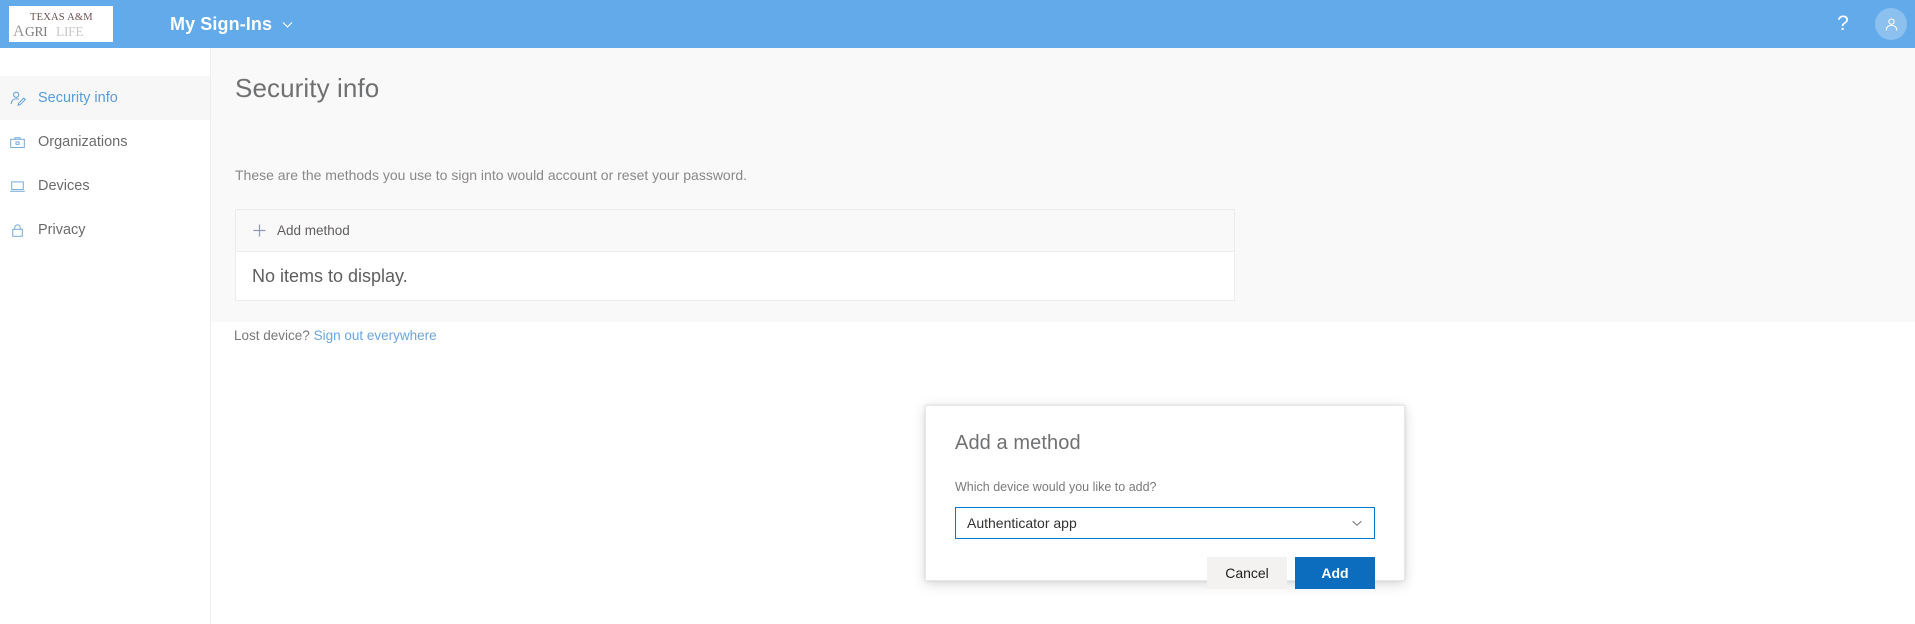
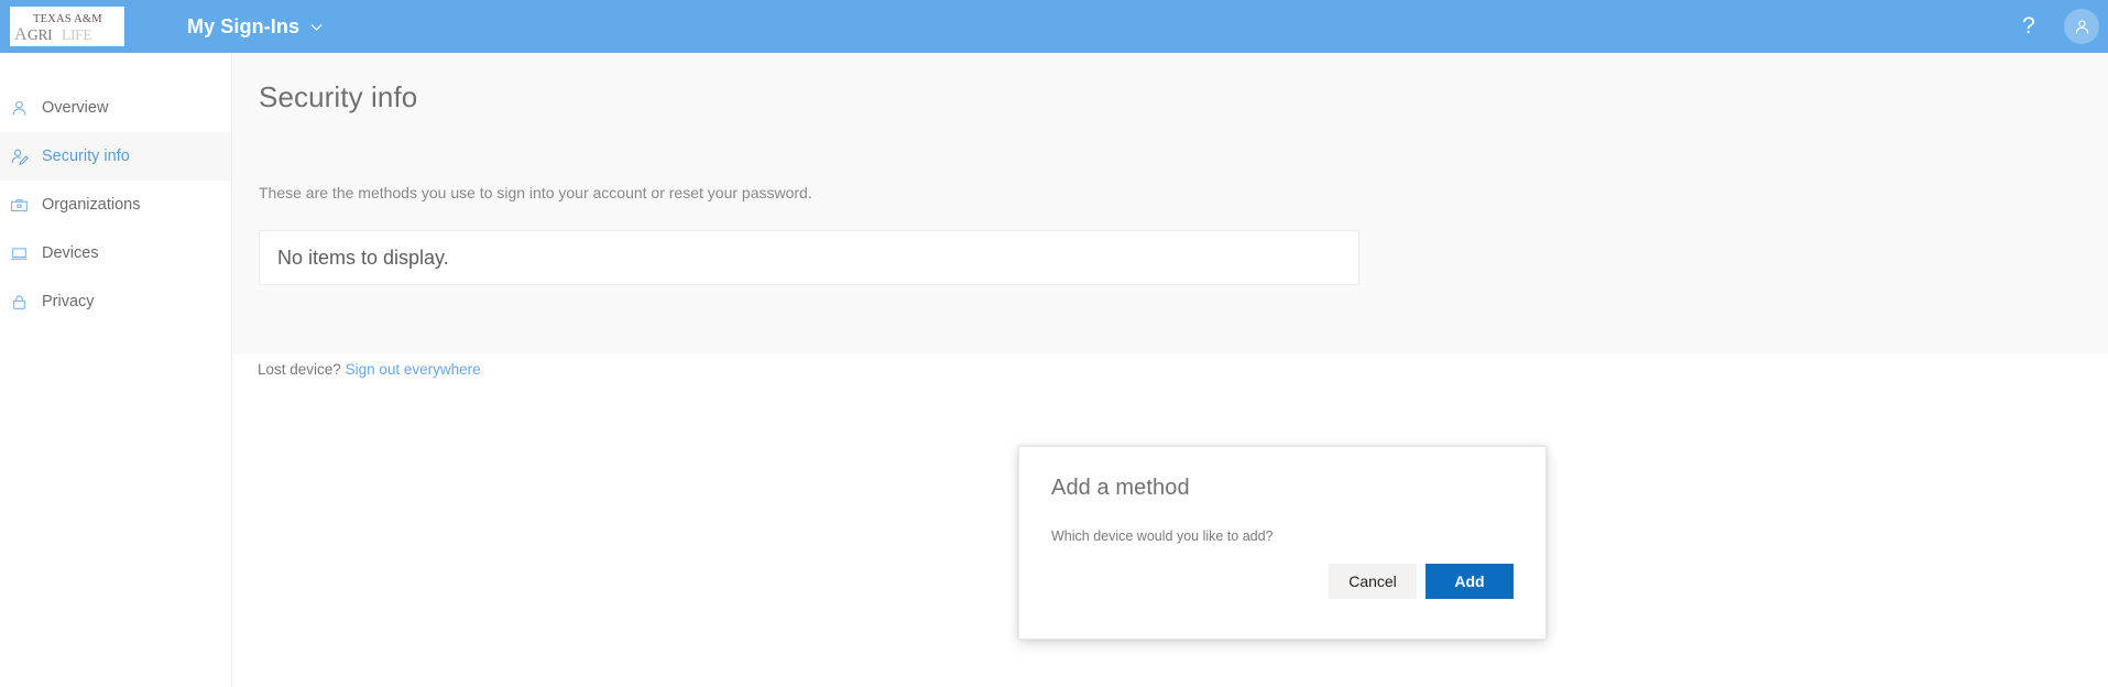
  TEXAS A&M
  A
  GRI
  LIFE
  My Sign-Ins
  ?
+ Overview
  Security info
  Organizations
  Devices
  Privacy
  Security info
- These are the methods you use to sign into would account or reset your password.
+ These are the methods you use to sign into your account or reset your password.
- Add method
  No items to display.
  Lost device? Sign out everywhere
  Add a method
  Which device would you like to add?
- Authenticator app
  Cancel
  Add
